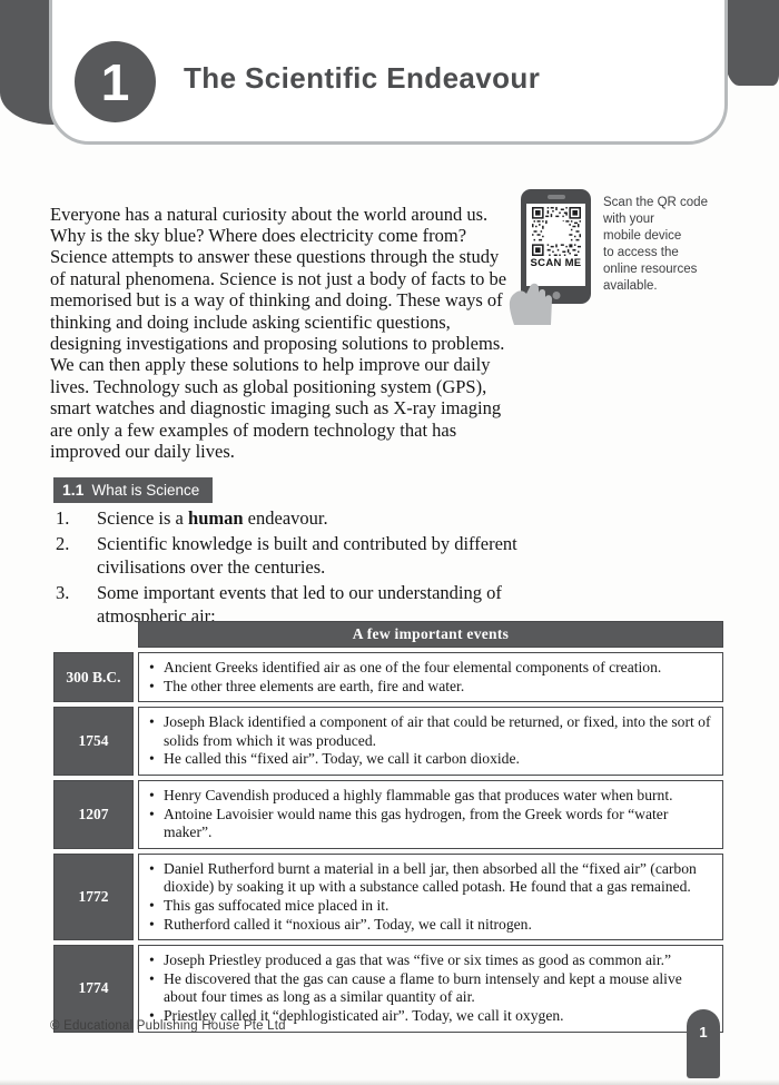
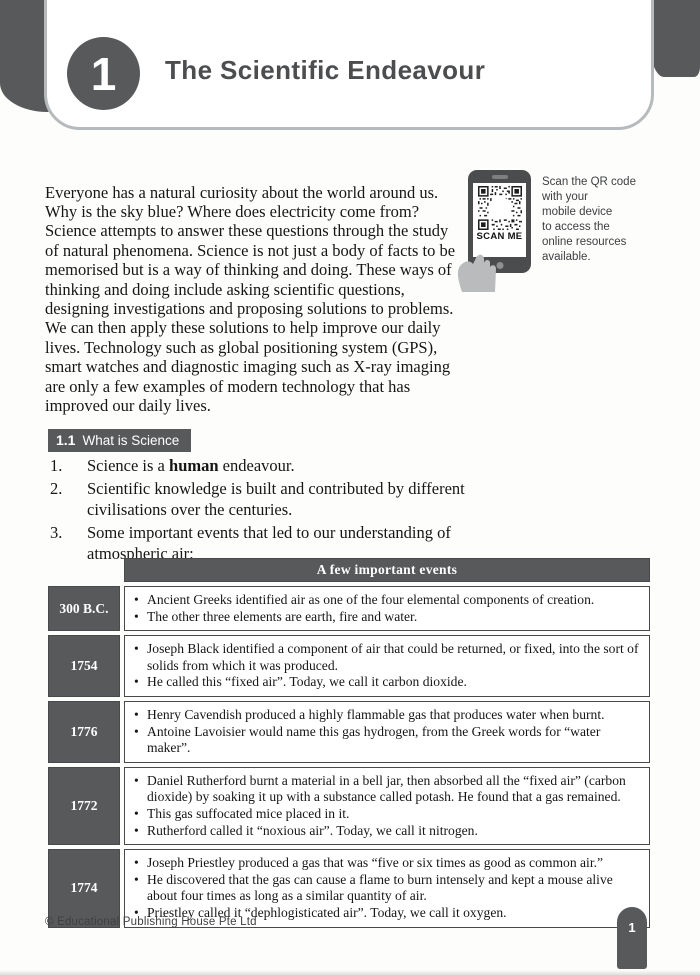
  1
  The Scientific Endeavour
  Everyone has a natural curiosity about the world around us. Why is the sky blue? Where does electricity come from? Science attempts to answer these questions through the study of natural phenomena. Science is not just a body of facts to be memorised but is a way of thinking and doing. These ways of thinking and doing include asking scientific questions, designing investigations and proposing solutions to problems. We can then apply these solutions to help improve our daily lives. Technology such as global positioning system (GPS), smart watches and diagnostic imaging such as X-ray imaging are only a few examples of modern technology that has improved our daily lives.
  SCAN ME
  Scan the QR code
  with your
  mobile device
  to access the
  online resources
  available.
  1.1 What is Science
  1.
  Science is a human endeavour.
  2.
  Scientific knowledge is built and contributed by different civilisations over the centuries.
  3.
  Some important events that led to our understanding of atmospheric air:
  	A few important events
  300 B.C.	Ancient Greeks identified air as one of the four elemental components of creation. The other three elements are earth, fire and water.
  1754	Joseph Black identified a component of air that could be returned, or fixed, into the sort of solids from which it was produced. He called this “fixed air”. Today, we call it carbon dioxide.
- 1207	Henry Cavendish produced a highly flammable gas that produces water when burnt. Antoine Lavoisier would name this gas hydrogen, from the Greek words for “water maker”.
+ 1776	Henry Cavendish produced a highly flammable gas that produces water when burnt. Antoine Lavoisier would name this gas hydrogen, from the Greek words for “water maker”.
  1772	Daniel Rutherford burnt a material in a bell jar, then absorbed all the “fixed air” (carbon dioxide) by soaking it up with a substance called potash. He found that a gas remained. This gas suffocated mice placed in it. Rutherford called it “noxious air”. Today, we call it nitrogen.
  1774	Joseph Priestley produced a gas that was “five or six times as good as common air.” He discovered that the gas can cause a flame to burn intensely and kept a mouse alive about four times as long as a similar quantity of air. Priestley called it “dephlogisticated air”. Today, we call it oxygen.
  © Educational Publishing House Pte Ltd
  1
